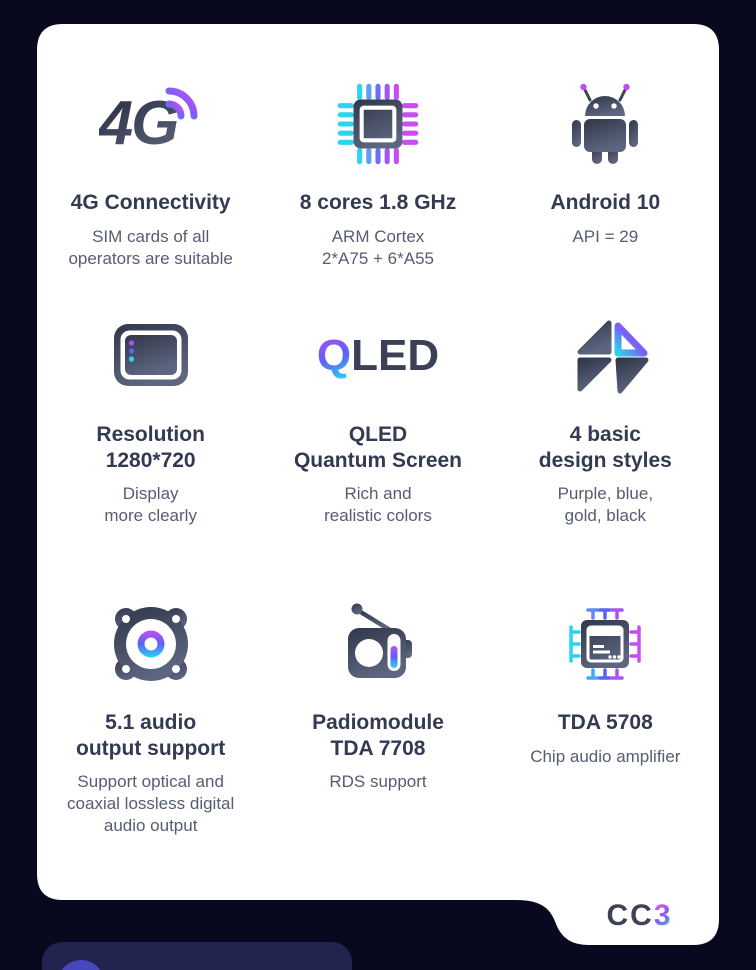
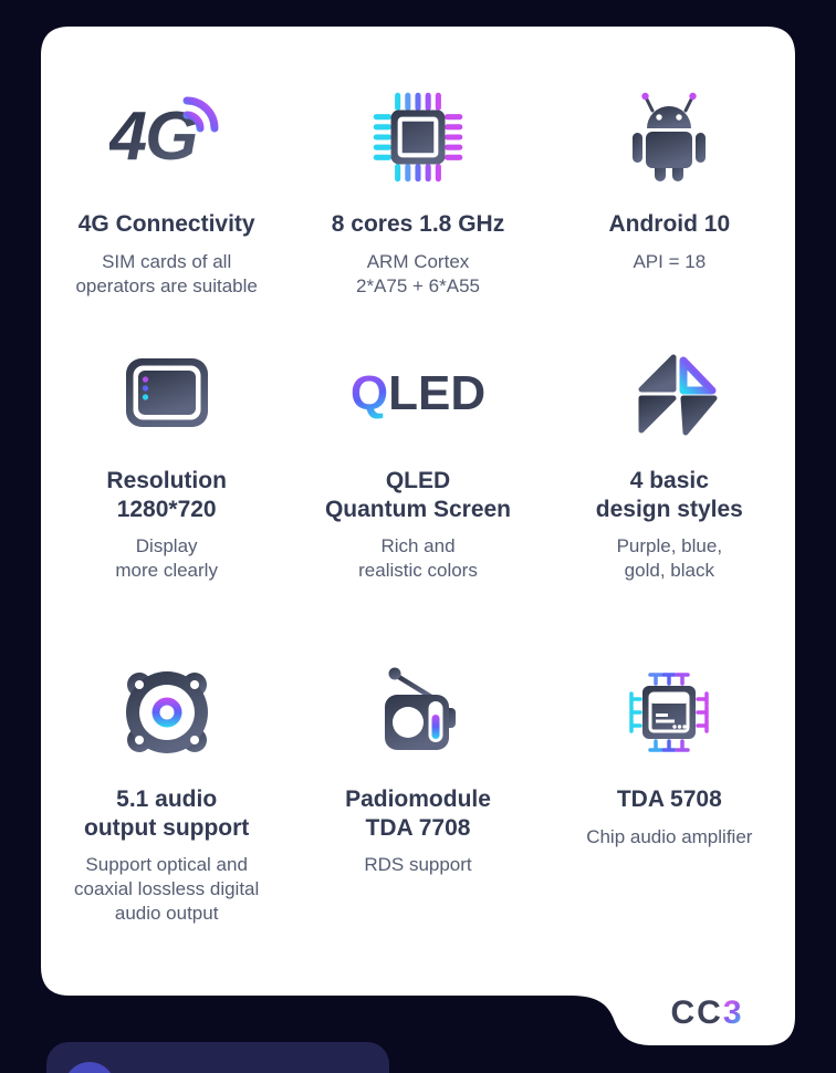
  4G
  4G Connectivity
  SIM cards of all
  operators are suitable
  8 cores 1.8 GHz
  ARM Cortex
  2*A75 + 6*A55
  Android 10
- API = 29
+ API = 18
  Resolution
  1280*720
  Display
  more clearly
  QLED
  QLED
  Quantum Screen
  Rich and
  realistic colors
  4 basic
  design styles
  Purple, blue,
  gold, black
  5.1 audio
  output support
  Support optical and
  coaxial lossless digital
  audio output
  Padiomodule
  TDA 7708
  RDS support
  TDA 5708
  Chip audio amplifier
  CC3
